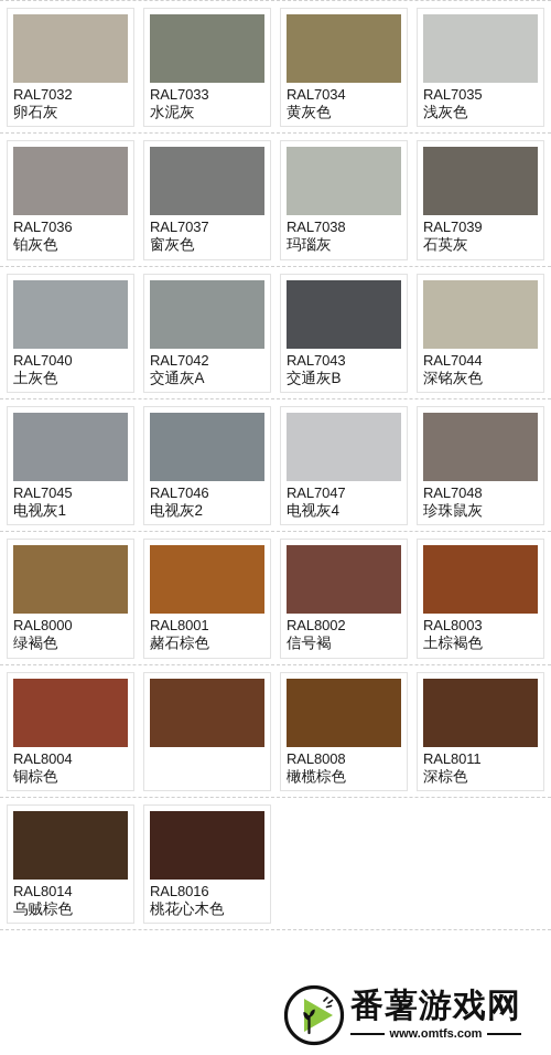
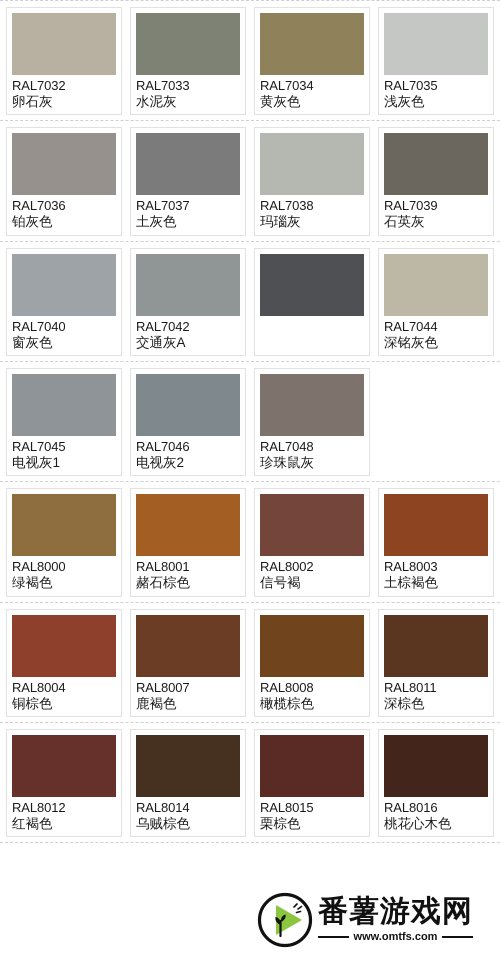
  RAL7032
  卵石灰
  RAL7033
  水泥灰
  RAL7034
  黄灰色
  RAL7035
  浅灰色
  RAL7036
  铂灰色
  RAL7037
- 窗灰色
+ 土灰色
  RAL7038
  玛瑙灰
  RAL7039
  石英灰
  RAL7040
- 土灰色
+ 窗灰色
  RAL7042
  交通灰A
- RAL7043
- 交通灰B
  RAL7044
  深铭灰色
  RAL7045
  电视灰1
  RAL7046
  电视灰2
- RAL7047
- 电视灰4
  RAL7048
  珍珠鼠灰
  RAL8000
  绿褐色
  RAL8001
  赭石棕色
  RAL8002
  信号褐
  RAL8003
  土棕褐色
  RAL8004
  铜棕色
+ RAL8007
+ 鹿褐色
  RAL8008
  橄榄棕色
  RAL8011
  深棕色
+ RAL8012
+ 红褐色
  RAL8014
  乌贼棕色
+ RAL8015
+ 栗棕色
  RAL8016
  桃花心木色
  番薯游戏网
  www.omtfs.com
